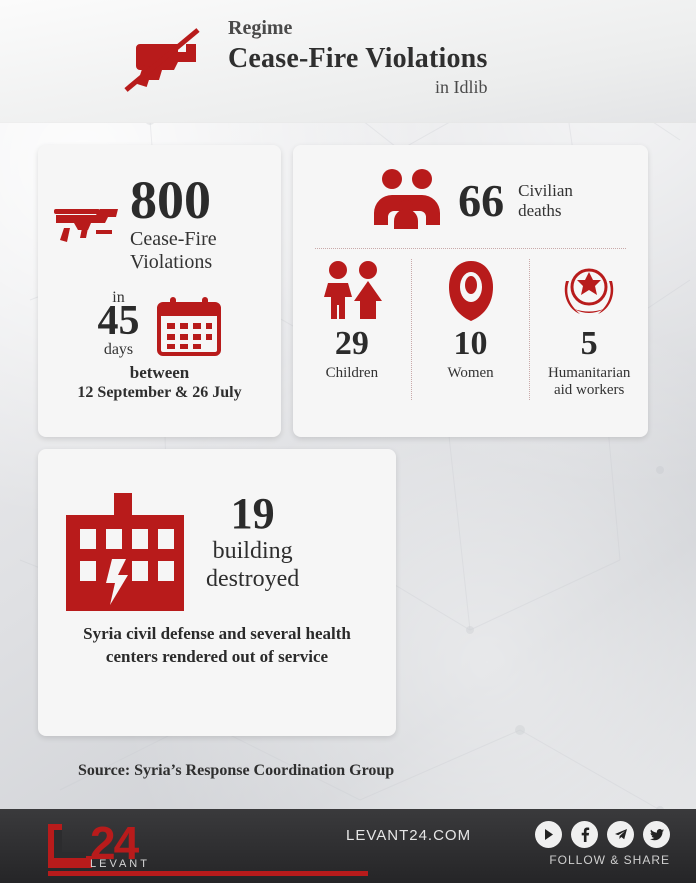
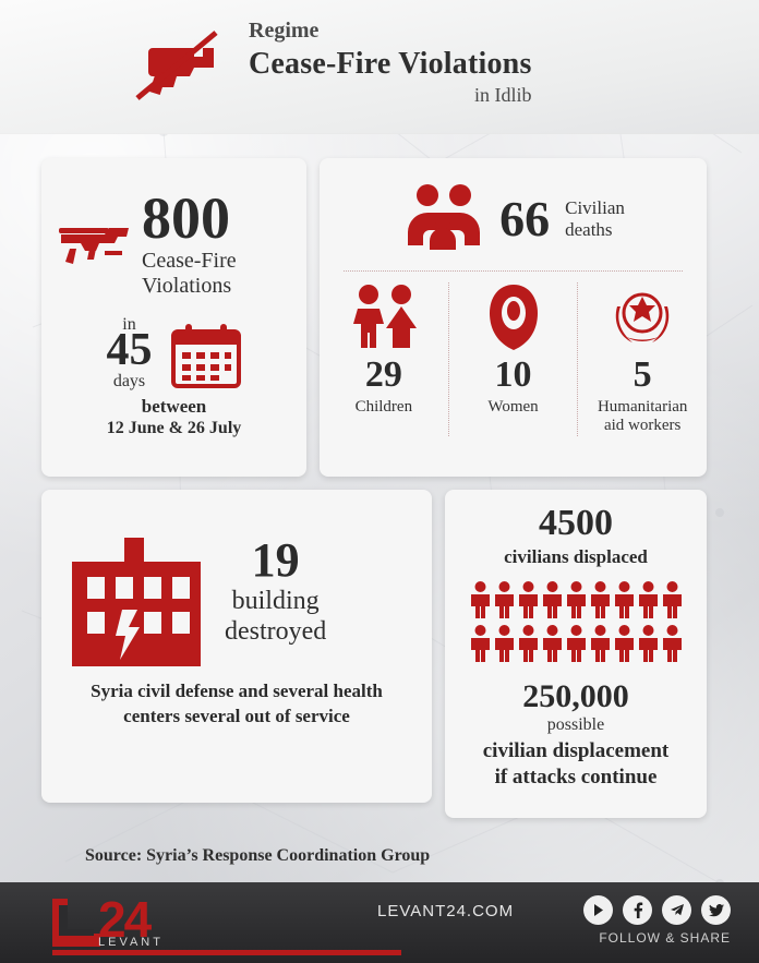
  Regime
  Cease-Fire Violations
  in Idlib
  800
  Cease-Fire
  Violations
  in
  45
  days
  between
- 12 September & 26 July
+ 12 June & 26 July
  66
  Civilian
  deaths
  29
  Children
  10
  Women
  5
  Humanitarian
  aid workers
  19
  building
  destroyed
  Syria civil defense and several health
- centers rendered out of service
+ centers several out of service
+ 4500
+ civilians displaced
+ 250,000
+ possible
+ civilian displacement
+ if attacks continue
  Source: Syria’s Response Coordination Group
  24
  LEVANT
  LEVANT24.COM
  FOLLOW & SHARE
